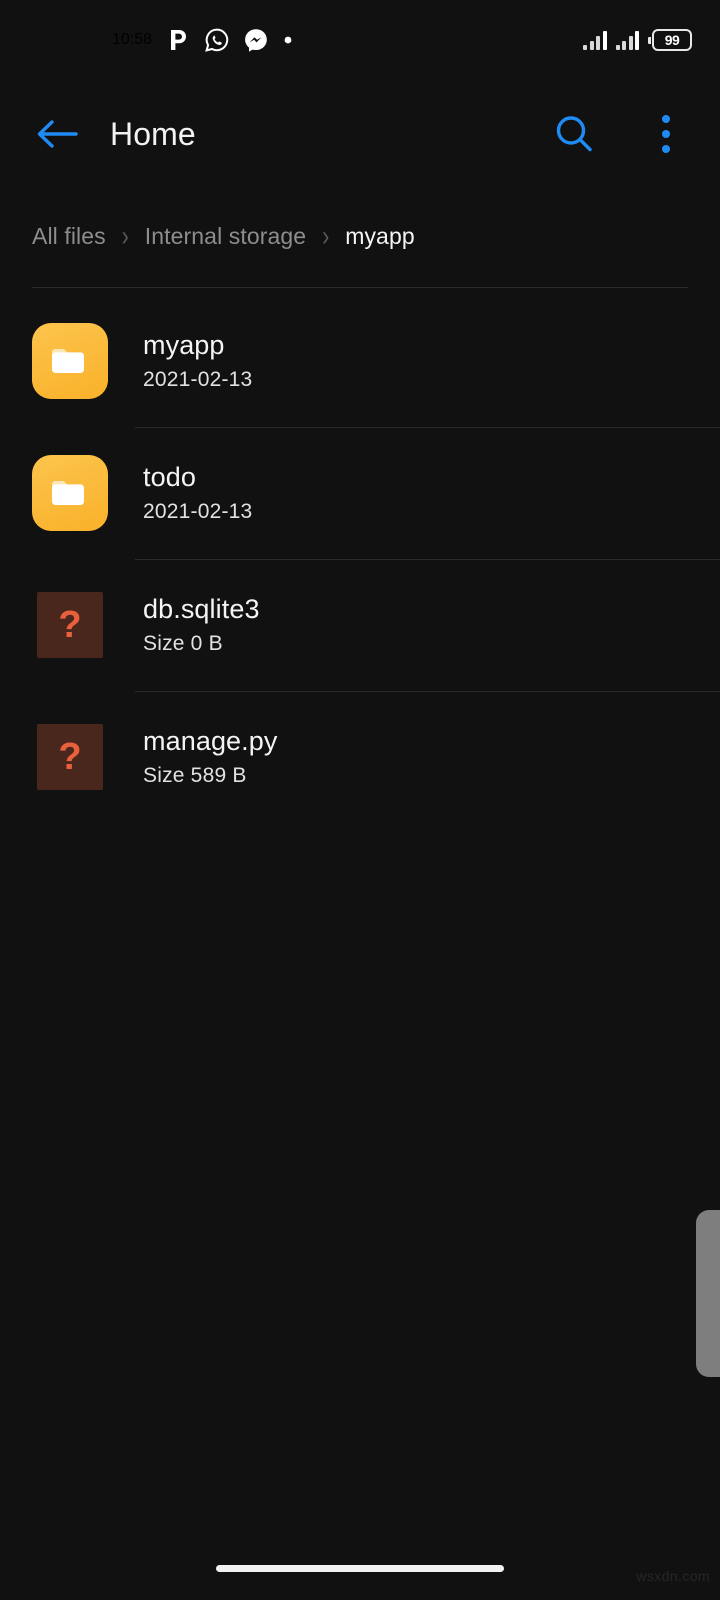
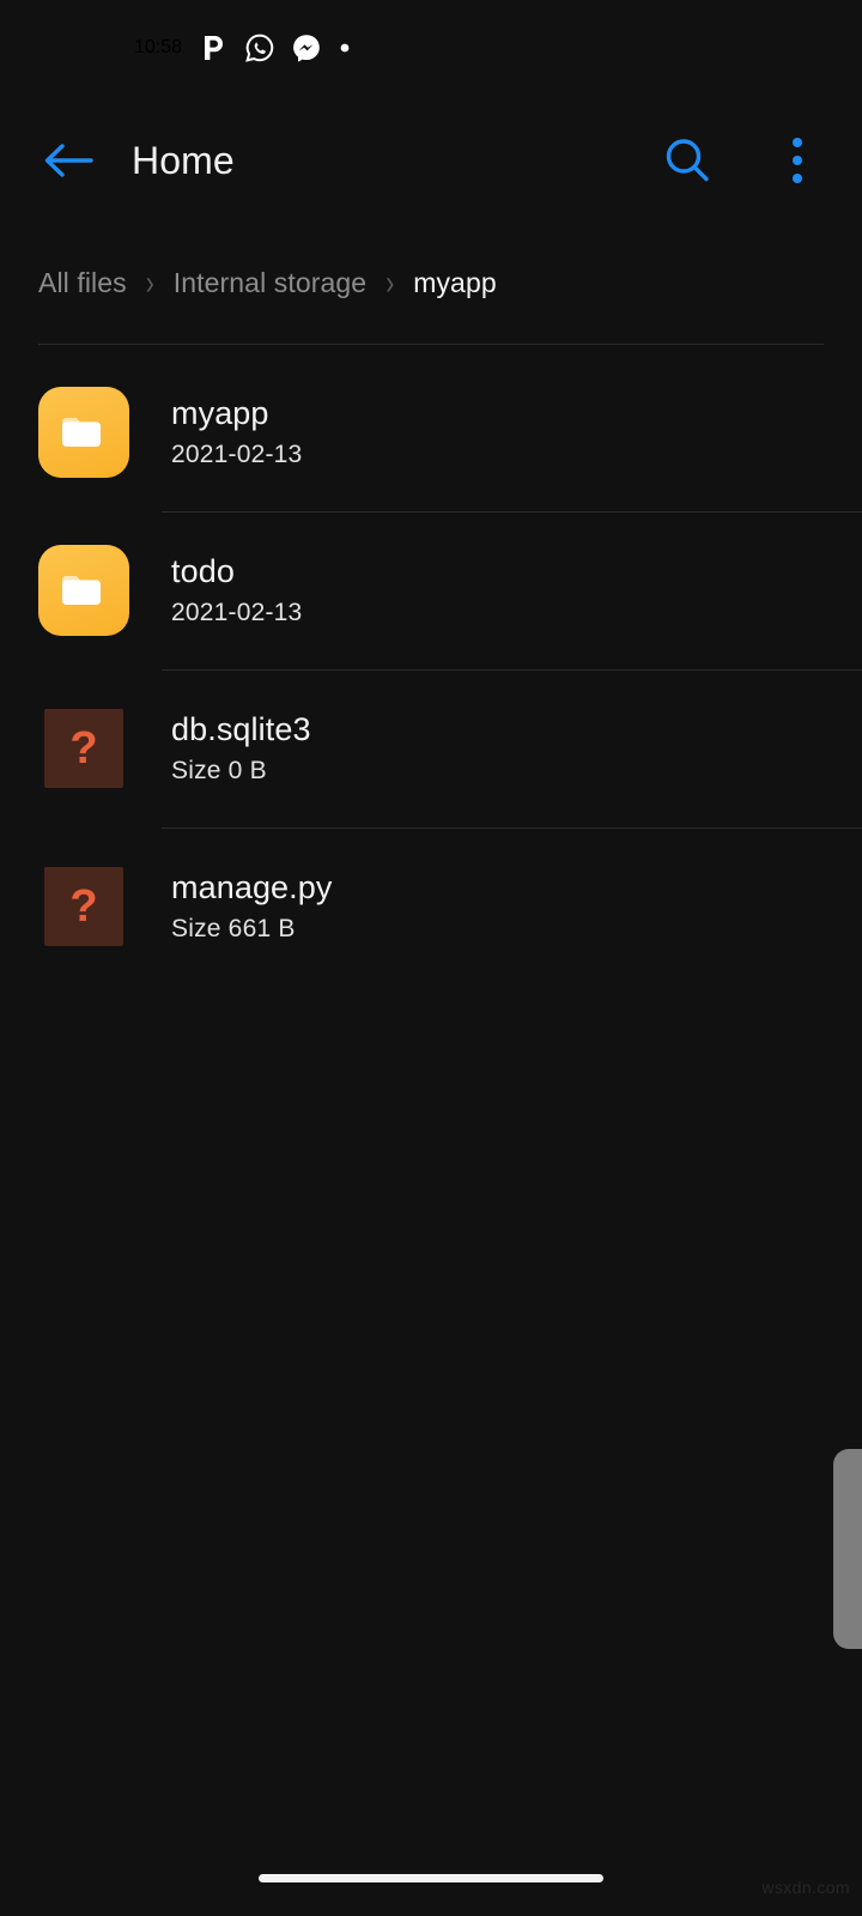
- 99
  Home
  All files
  ›
  Internal storage
  ›
  myapp
  myapp
  2021-02-13
  todo
  2021-02-13
  ?
  db.sqlite3
  Size 0 B
  ?
  manage.py
- Size 589 B
+ Size 661 B
